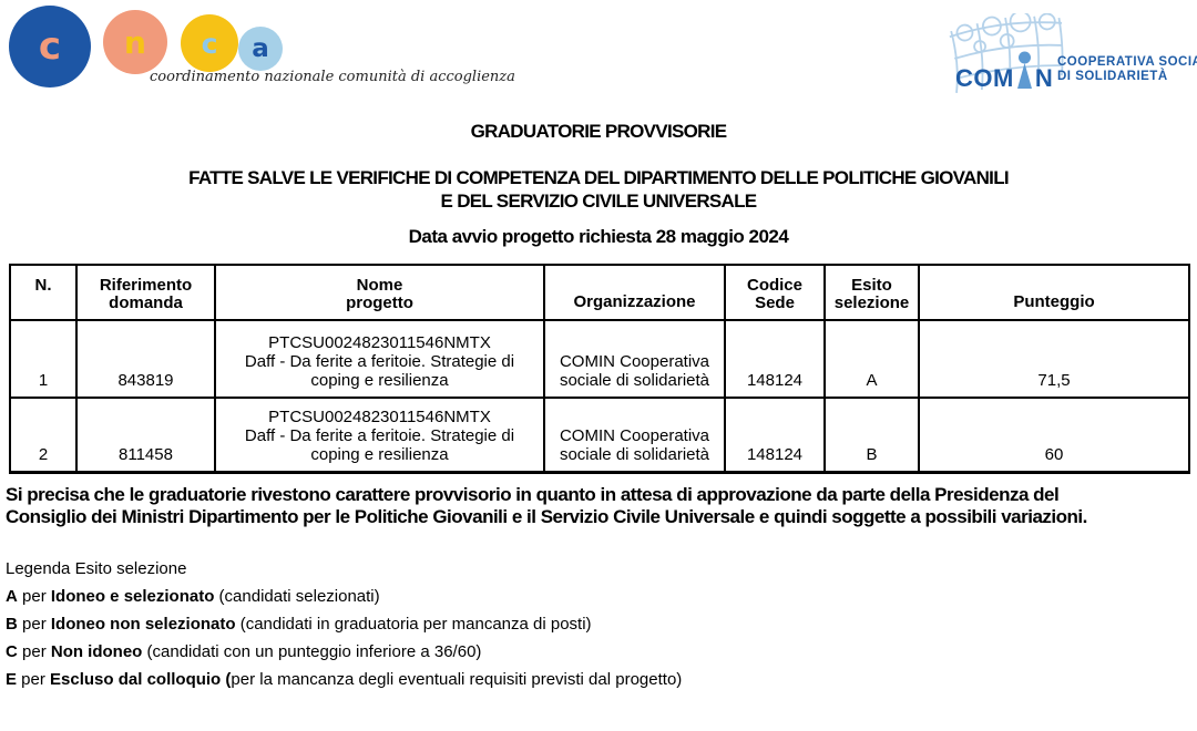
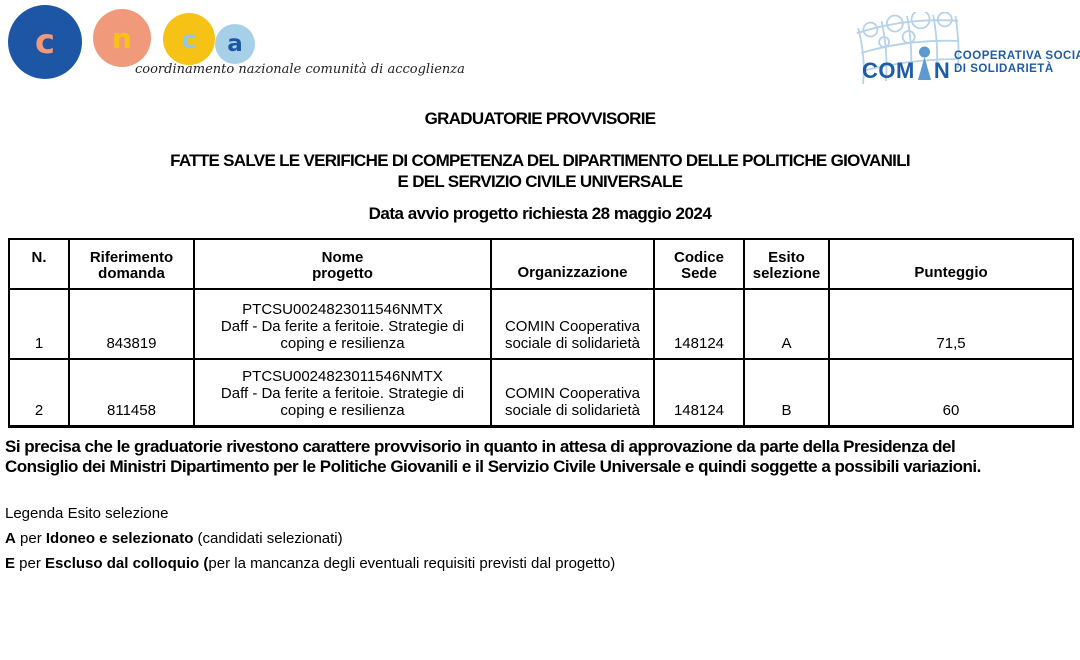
  c
  n
  c
  a
  coordinamento nazionale comunità di accoglienza
  COM
  N
  COOPERATIVA SOCI
  DI SOLIDARIETÀ
  GRADUATORIE PROVVISORIE
  FATTE SALVE LE VERIFICHE DI COMPETENZA DEL DIPARTIMENTO DELLE POLITICHE GIOVANILI
  E DEL SERVIZIO CIVILE UNIVERSALE
  Data avvio progetto richiesta 28 maggio 2024
  N.	Riferimento domanda	Nome progetto	Organizzazione	Codice Sede	Esito selezione	Punteggio
  1	843819	PTCSU0024823011546NMTX Daff - Da ferite a feritoie. Strategie di coping e resilienza	COMIN Cooperativa sociale di solidarietà	148124	A	71,5
  2	811458	PTCSU0024823011546NMTX Daff - Da ferite a feritoie. Strategie di coping e resilienza	COMIN Cooperativa sociale di solidarietà	148124	B	60
  Si precisa che le graduatorie rivestono carattere provvisorio in quanto in attesa di approvazione da parte della Presidenza del Consiglio dei Ministri Dipartimento per le Politiche Giovanili e il Servizio Civile Universale e quindi soggette a possibili variazioni.
  Legenda Esito selezione
  A per Idoneo e selezionato (candidati selezionati)
- B per Idoneo non selezionato (candidati in graduatoria per mancanza di posti)
- C per Non idoneo (candidati con un punteggio inferiore a 36/60)
  E per Escluso dal colloquio (per la mancanza degli eventuali requisiti previsti dal progetto)
